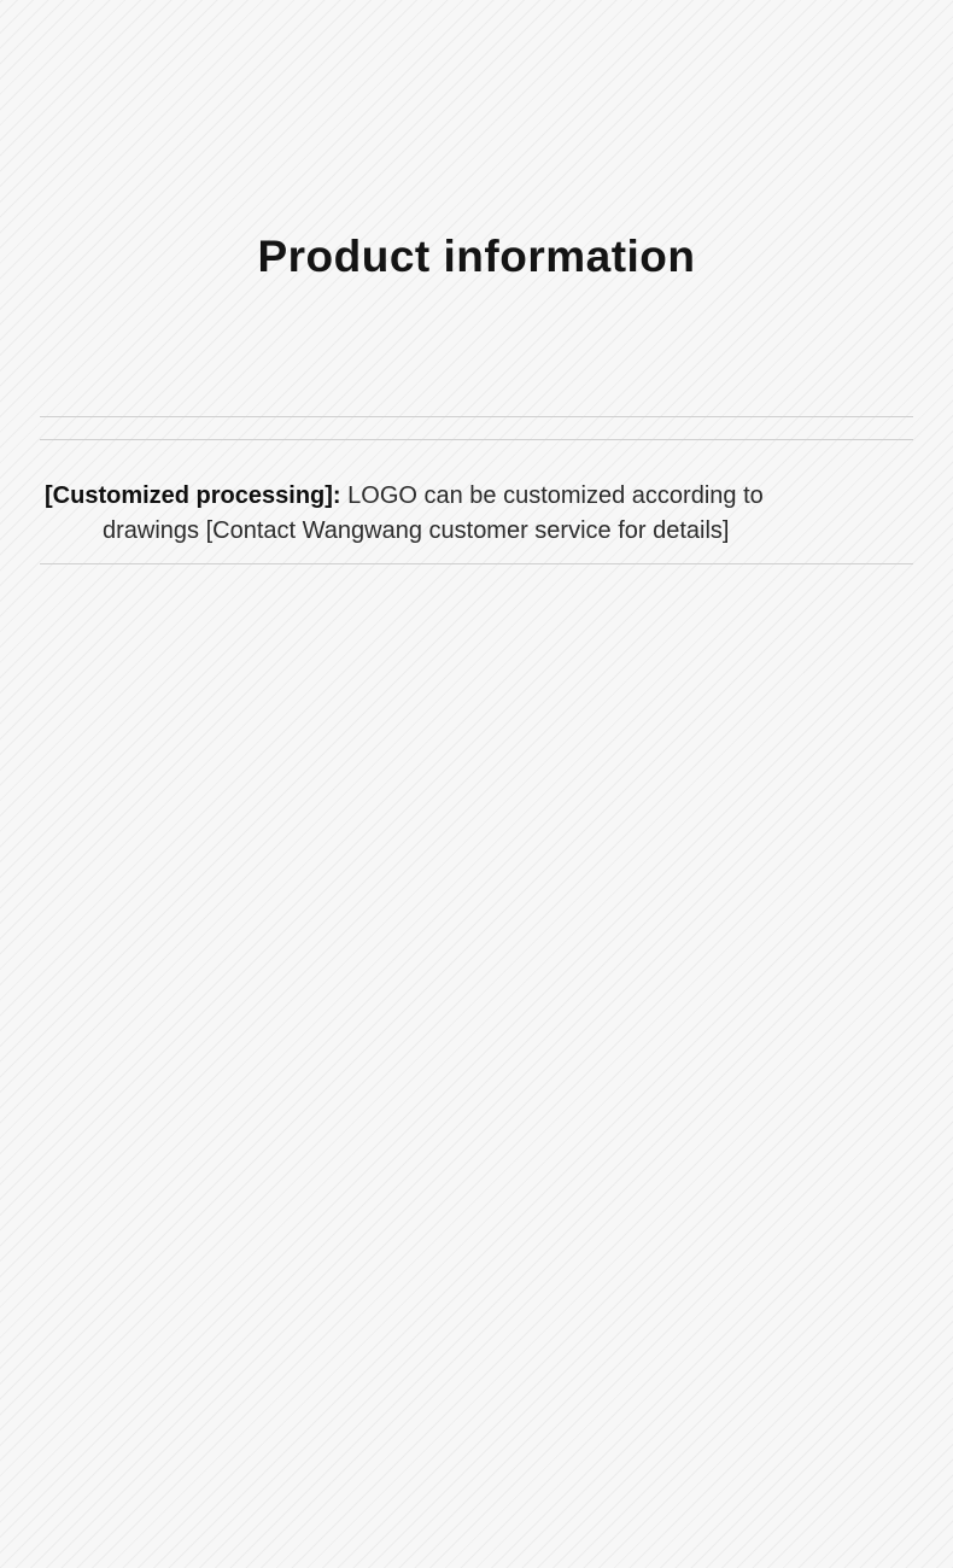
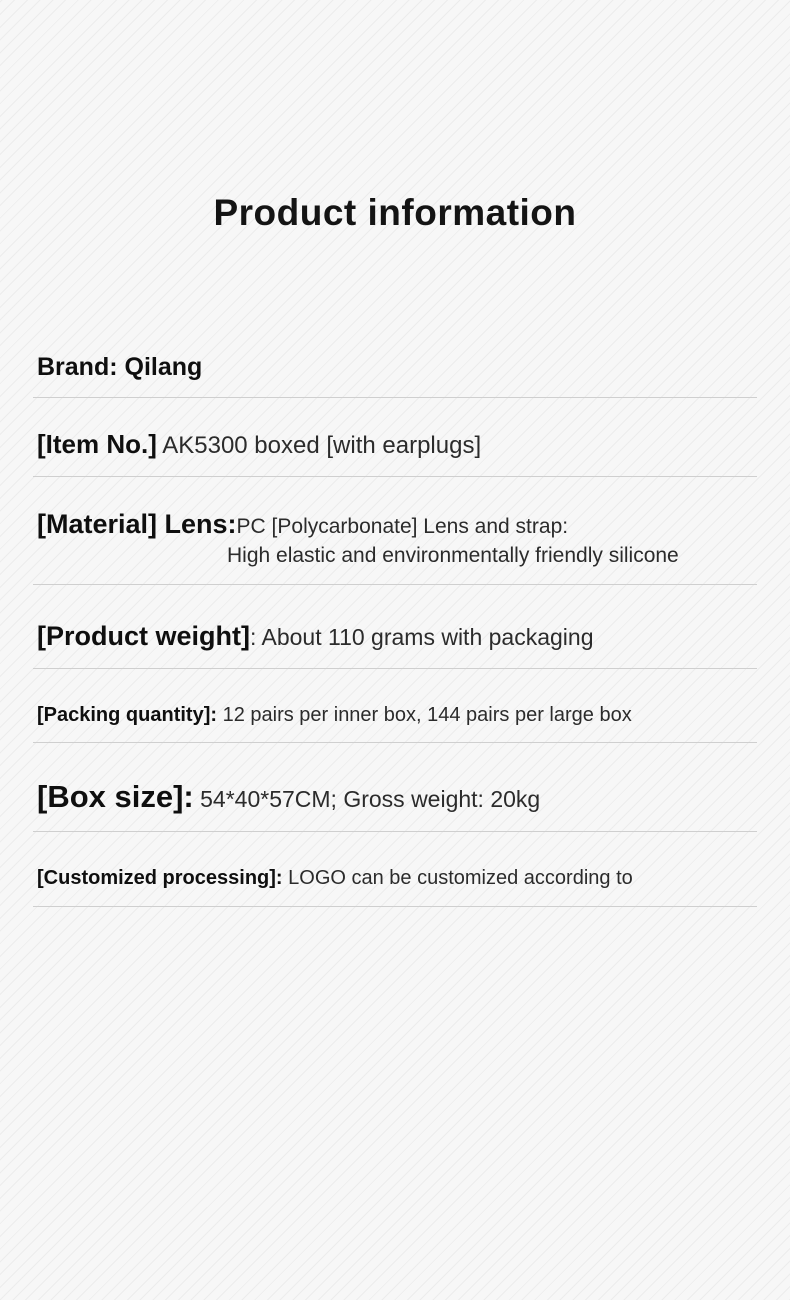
  Product information
+ Brand: Qilang
+ [Item No.] AK5300 boxed [with earplugs]
+ [Material] Lens:PC [Polycarbonate] Lens and strap:
+ High elastic and environmentally friendly silicone
+ [Product weight]: About 110 grams with packaging
+ [Packing quantity]: 12 pairs per inner box, 144 pairs per large box
+ [Box size]: 54*40*57CM; Gross weight: 20kg
  [Customized processing]: LOGO can be customized according to
- drawings [Contact Wangwang customer service for details]
